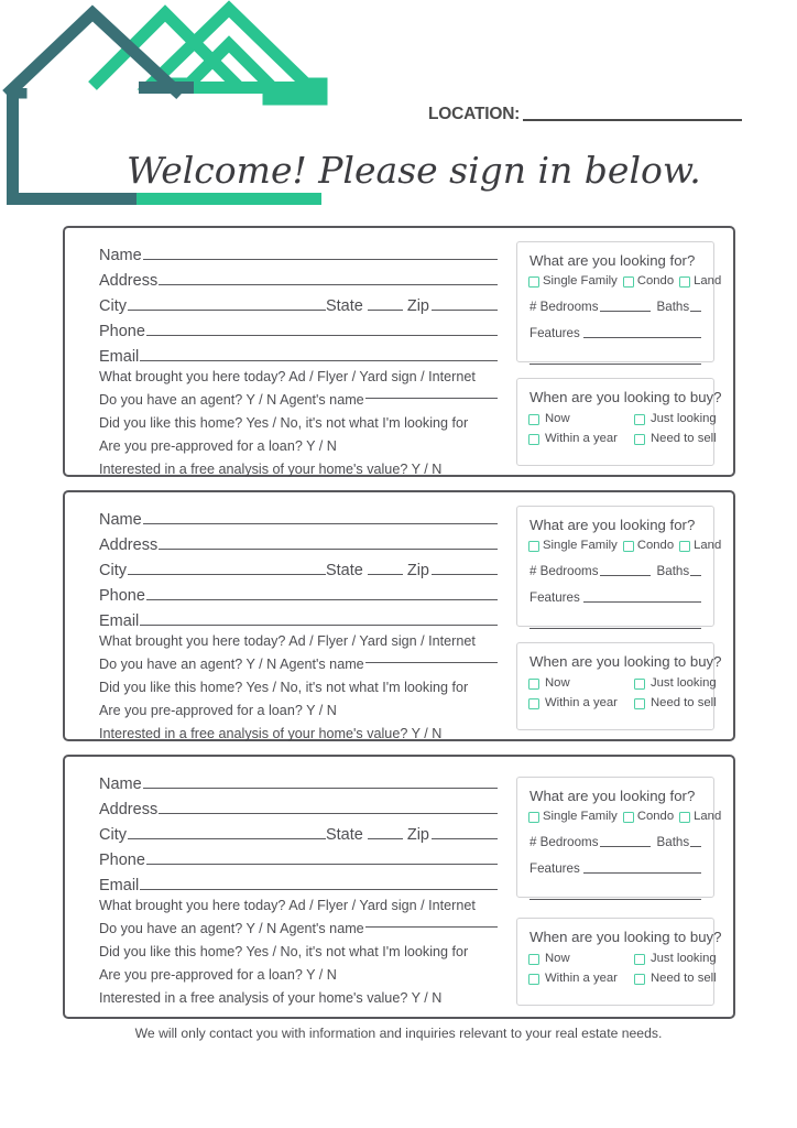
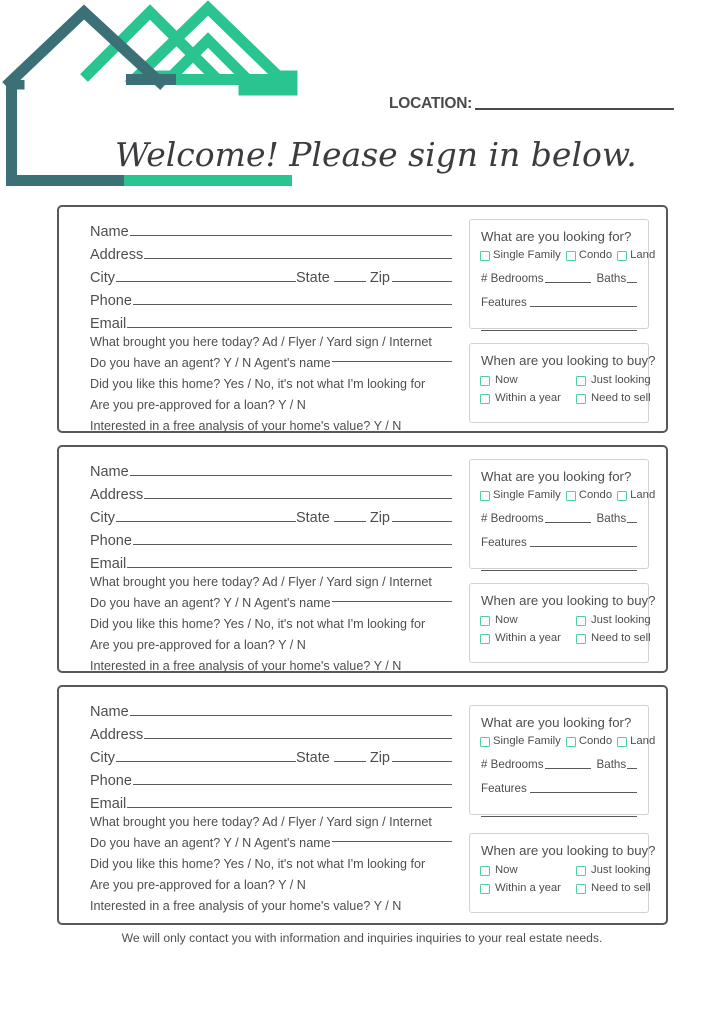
  Welcome! Please sign in below.
  LOCATION:
  Name
  Address
  City
  State
  Zip
  Phone
  Email
  What brought you here today? Ad / Flyer / Yard sign / Internet
  Do you have an agent? Y / N Agent's name
  Did you like this home? Yes / No, it's not what I'm looking for
  Are you pre-approved for a loan? Y / N
  Interested in a free analysis of your home's value? Y / N
  What are you looking for?
  Single Family
  Condo
  Land
  # Bedrooms
  Baths
  Features
  When are you looking to buy?
  Now
  Just looking
  Within a year
  Need to sell
  Name
  Address
  City
  State
  Zip
  Phone
  Email
  What brought you here today? Ad / Flyer / Yard sign / Internet
  Do you have an agent? Y / N Agent's name
  Did you like this home? Yes / No, it's not what I'm looking for
  Are you pre-approved for a loan? Y / N
  Interested in a free analysis of your home's value? Y / N
  What are you looking for?
  Single Family
  Condo
  Land
  # Bedrooms
  Baths
  Features
  When are you looking to buy?
  Now
  Just looking
  Within a year
  Need to sell
  Name
  Address
  City
  State
  Zip
  Phone
  Email
  What brought you here today? Ad / Flyer / Yard sign / Internet
  Do you have an agent? Y / N Agent's name
  Did you like this home? Yes / No, it's not what I'm looking for
  Are you pre-approved for a loan? Y / N
  Interested in a free analysis of your home's value? Y / N
  What are you looking for?
  Single Family
  Condo
  Land
  # Bedrooms
  Baths
  Features
  When are you looking to buy?
  Now
  Just looking
  Within a year
  Need to sell
- We will only contact you with information and inquiries relevant to your real estate needs.
+ We will only contact you with information and inquiries inquiries to your real estate needs.
